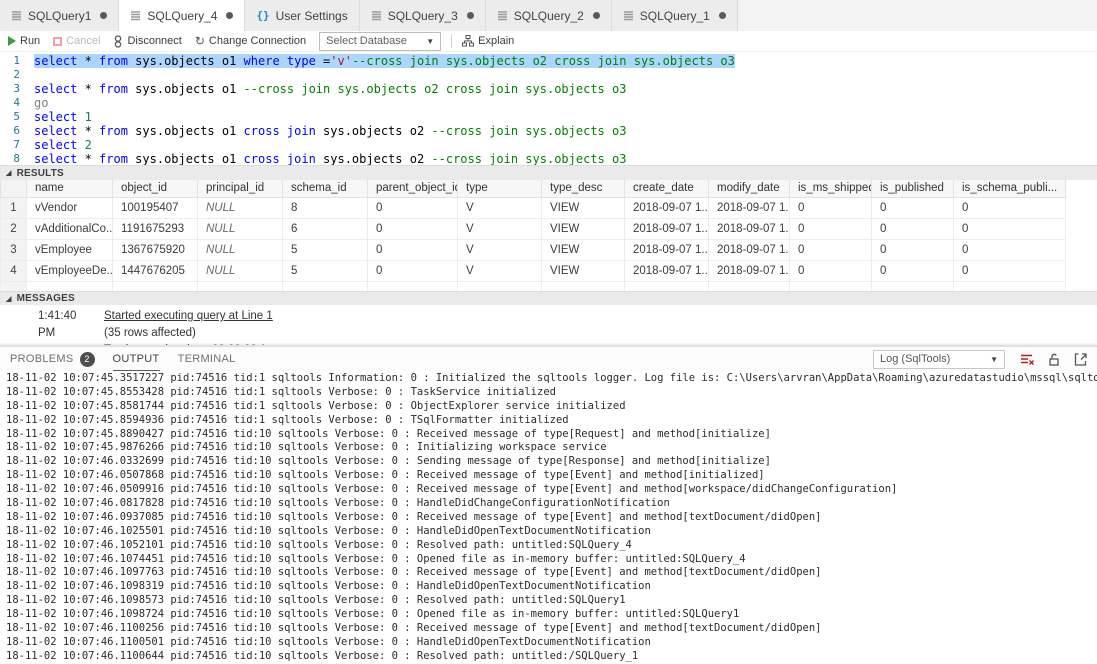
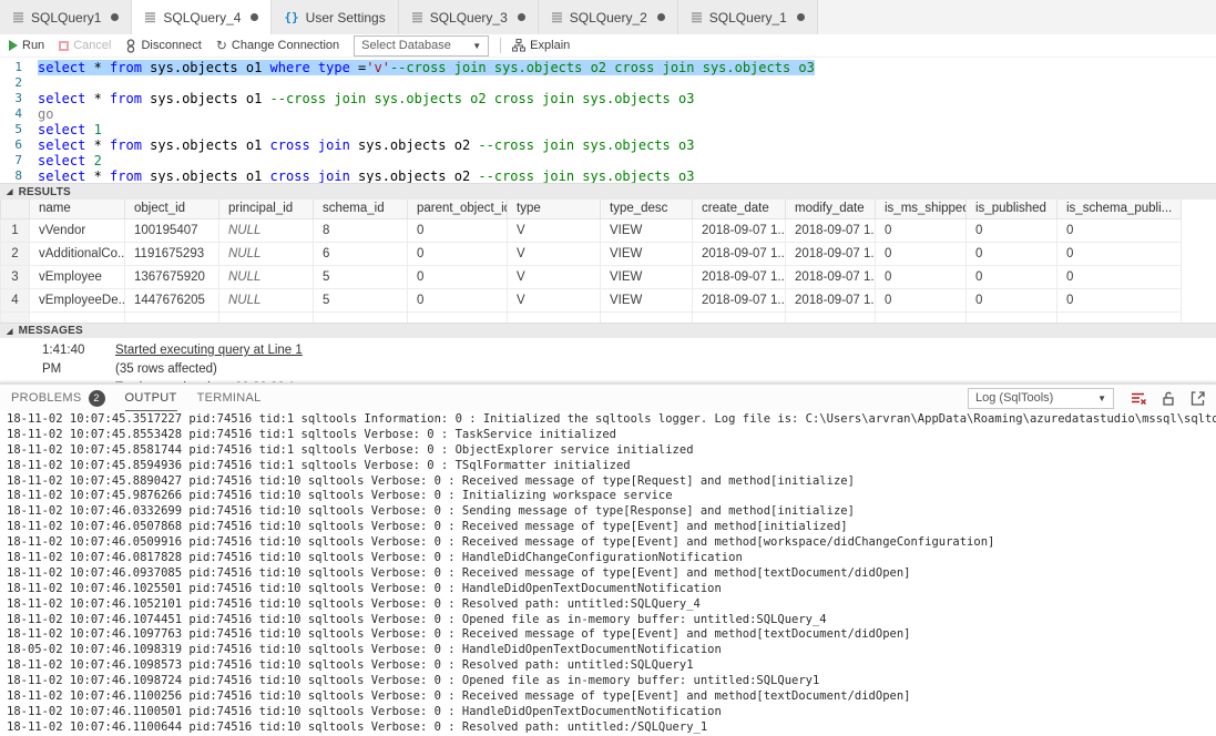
  SQLQuery1
  SQLQuery_4
  {}
  User Settings
  SQLQuery_3
  SQLQuery_2
  SQLQuery_1
  Run
  Cancel
  Disconnect
  ↻
  Change Connection
  Select Database
  ▼
  Explain
  1
  select * from sys.objects o1 where type ='v'--cross join sys.objects o2 cross join sys.objects o3
  2
  3
  select * from sys.objects o1 --cross join sys.objects o2 cross join sys.objects o3
  4
  go
  5
  select 1
  6
  select * from sys.objects o1 cross join sys.objects o2 --cross join sys.objects o3
  7
  select 2
  8
  select * from sys.objects o1 cross join sys.objects o2 --cross join sys.objects o3
  RESULTS
  	name	object_id	principal_id	schema_id	parent_object_i	type	type_desc	create_date	modify_date	is_ms_shippe	is_published	is_schema_publi...
  1	vVendor	100195407	NULL	8	0	V	VIEW	2018-09-07 1..	2018-09-07 1.	0	0	0
  2	vAdditionalCo..	1191675293	NULL	6	0	V	VIEW	2018-09-07 1..	2018-09-07 1.	0	0	0
  3	vEmployee	1367675920	NULL	5	0	V	VIEW	2018-09-07 1..	2018-09-07 1.	0	0	0
  4	vEmployeeDe..	1447676205	NULL	5	0	V	VIEW	2018-09-07 1..	2018-09-07 1.	0	0	0
  MESSAGES
  1:41:40 PM
  Started executing query at Line 1
  (35 rows affected)
  PROBLEMS
  2
  OUTPUT
  TERMINAL
  Log (SqlTools)
  ▼
  18-11-02 10:07:45.3517227 pid:74516 tid:1 sqltools Information: 0 : Initialized the sqltools logger. Log file is: C:\Users\arvran\AppData\Roaming\azuredatastudio\mssql\sqlto
  18-11-02 10:07:45.8553428 pid:74516 tid:1 sqltools Verbose: 0 : TaskService initialized
  18-11-02 10:07:45.8581744 pid:74516 tid:1 sqltools Verbose: 0 : ObjectExplorer service initialized
  18-11-02 10:07:45.8594936 pid:74516 tid:1 sqltools Verbose: 0 : TSqlFormatter initialized
  18-11-02 10:07:45.8890427 pid:74516 tid:10 sqltools Verbose: 0 : Received message of type[Request] and method[initialize]
  18-11-02 10:07:45.9876266 pid:74516 tid:10 sqltools Verbose: 0 : Initializing workspace service
  18-11-02 10:07:46.0332699 pid:74516 tid:10 sqltools Verbose: 0 : Sending message of type[Response] and method[initialize]
  18-11-02 10:07:46.0507868 pid:74516 tid:10 sqltools Verbose: 0 : Received message of type[Event] and method[initialized]
  18-11-02 10:07:46.0509916 pid:74516 tid:10 sqltools Verbose: 0 : Received message of type[Event] and method[workspace/didChangeConfiguration]
  18-11-02 10:07:46.0817828 pid:74516 tid:10 sqltools Verbose: 0 : HandleDidChangeConfigurationNotification
  18-11-02 10:07:46.0937085 pid:74516 tid:10 sqltools Verbose: 0 : Received message of type[Event] and method[textDocument/didOpen]
  18-11-02 10:07:46.1025501 pid:74516 tid:10 sqltools Verbose: 0 : HandleDidOpenTextDocumentNotification
  18-11-02 10:07:46.1052101 pid:74516 tid:10 sqltools Verbose: 0 : Resolved path: untitled:SQLQuery_4
  18-11-02 10:07:46.1074451 pid:74516 tid:10 sqltools Verbose: 0 : Opened file as in-memory buffer: untitled:SQLQuery_4
  18-11-02 10:07:46.1097763 pid:74516 tid:10 sqltools Verbose: 0 : Received message of type[Event] and method[textDocument/didOpen]
- 18-11-02 10:07:46.1098319 pid:74516 tid:10 sqltools Verbose: 0 : HandleDidOpenTextDocumentNotification
+ 18-05-02 10:07:46.1098319 pid:74516 tid:10 sqltools Verbose: 0 : HandleDidOpenTextDocumentNotification
  18-11-02 10:07:46.1098573 pid:74516 tid:10 sqltools Verbose: 0 : Resolved path: untitled:SQLQuery1
  18-11-02 10:07:46.1098724 pid:74516 tid:10 sqltools Verbose: 0 : Opened file as in-memory buffer: untitled:SQLQuery1
  18-11-02 10:07:46.1100256 pid:74516 tid:10 sqltools Verbose: 0 : Received message of type[Event] and method[textDocument/didOpen]
  18-11-02 10:07:46.1100501 pid:74516 tid:10 sqltools Verbose: 0 : HandleDidOpenTextDocumentNotification
  18-11-02 10:07:46.1100644 pid:74516 tid:10 sqltools Verbose: 0 : Resolved path: untitled:/SQLQuery_1
